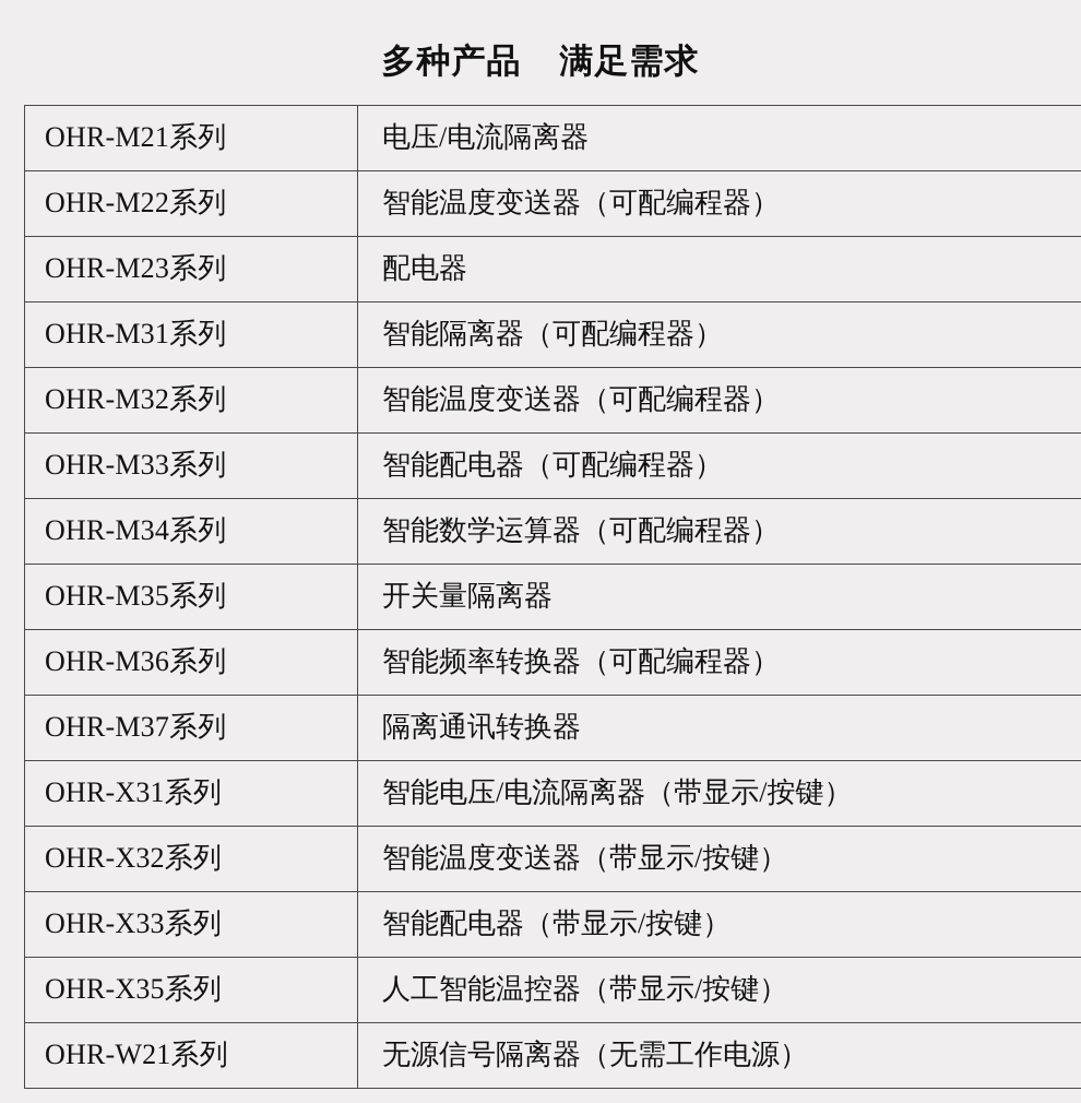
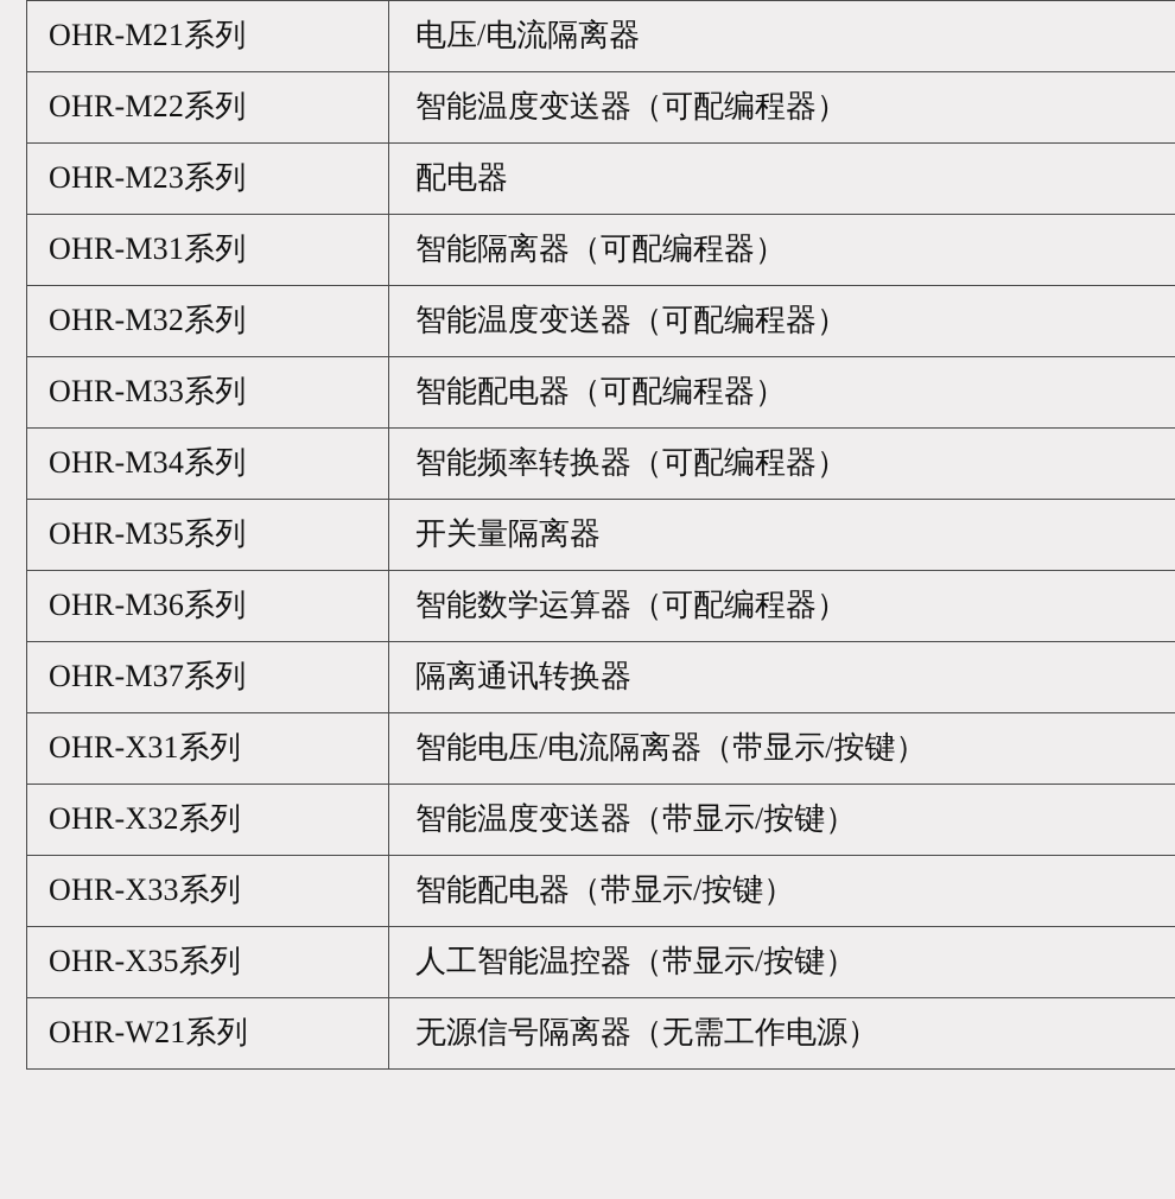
- 多种产品 满足需求
  OHR-M21系列	电压/电流隔离器
  OHR-M22系列	智能温度变送器（可配编程器）
  OHR-M23系列	配电器
  OHR-M31系列	智能隔离器（可配编程器）
  OHR-M32系列	智能温度变送器（可配编程器）
  OHR-M33系列	智能配电器（可配编程器）
- OHR-M34系列	智能数学运算器（可配编程器）
+ OHR-M34系列	智能频率转换器（可配编程器）
  OHR-M35系列	开关量隔离器
- OHR-M36系列	智能频率转换器（可配编程器）
+ OHR-M36系列	智能数学运算器（可配编程器）
  OHR-M37系列	隔离通讯转换器
  OHR-X31系列	智能电压/电流隔离器（带显示/按键）
  OHR-X32系列	智能温度变送器（带显示/按键）
  OHR-X33系列	智能配电器（带显示/按键）
  OHR-X35系列	人工智能温控器（带显示/按键）
  OHR-W21系列	无源信号隔离器（无需工作电源）
